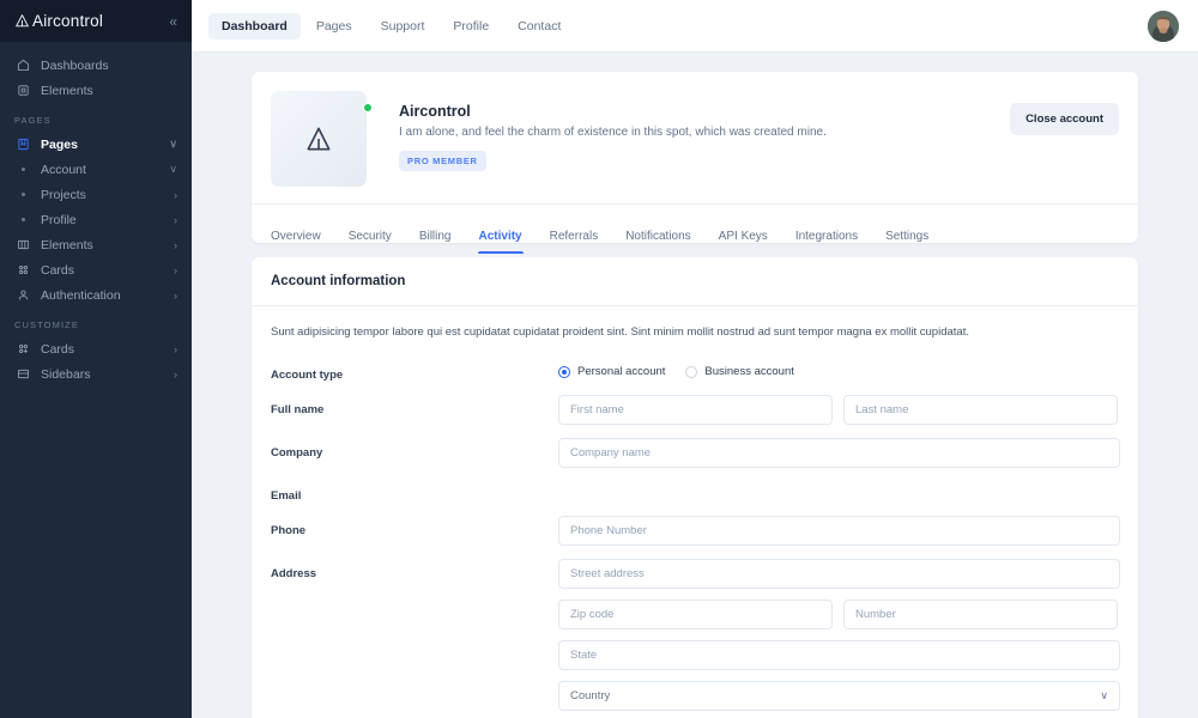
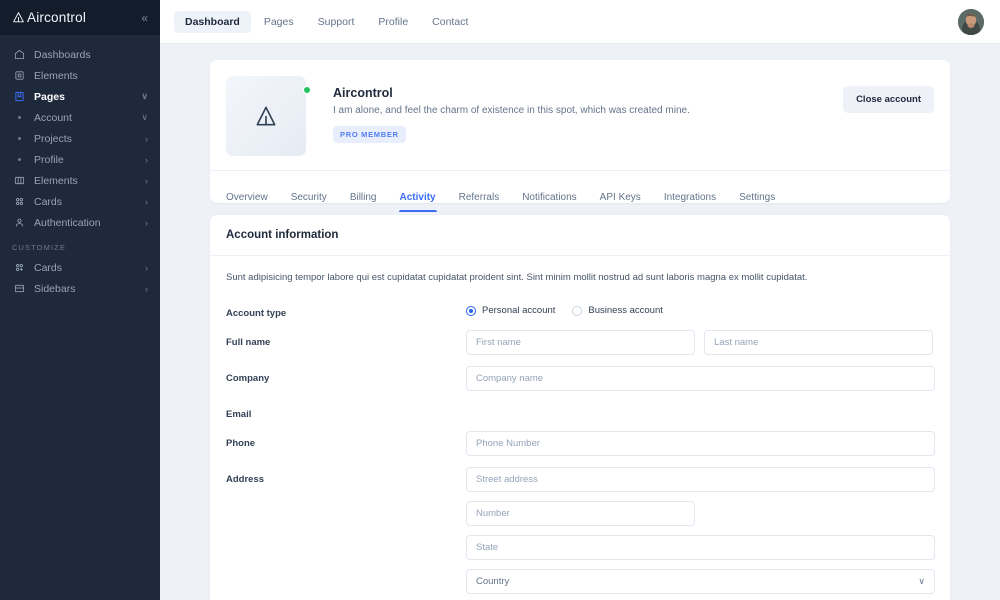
  Aircontrol
  «
  Dashboards
  Elements
- PAGES
  Pages
  ∨
  Account
  ∨
  Projects
  ›
  Profile
  ›
  Elements
  ›
  Cards
  ›
  Authentication
  ›
  CUSTOMIZE
  Cards
  ›
  Sidebars
  ›
  Dashboard
  Pages
  Support
  Profile
  Contact
  Aircontrol
  I am alone, and feel the charm of existence in this spot, which was created mine.
  PRO MEMBER
  Close account
  Overview
  Security
  Billing
  Activity
  Referrals
  Notifications
  API Keys
  Integrations
  Settings
  Account information
- Sunt adipisicing tempor labore qui est cupidatat cupidatat proident sint. Sint minim mollit nostrud ad sunt tempor magna ex mollit cupidatat.
+ Sunt adipisicing tempor labore qui est cupidatat cupidatat proident sint. Sint minim mollit nostrud ad sunt laboris magna ex mollit cupidatat.
  Account type
  Personal account
  Business account
  Full name
  First name
  Last name
  Company
  Company name
  Email
  Phone
  Phone Number
  Address
  Street address
- Zip code
  Number
  State
  Country
  ∨
